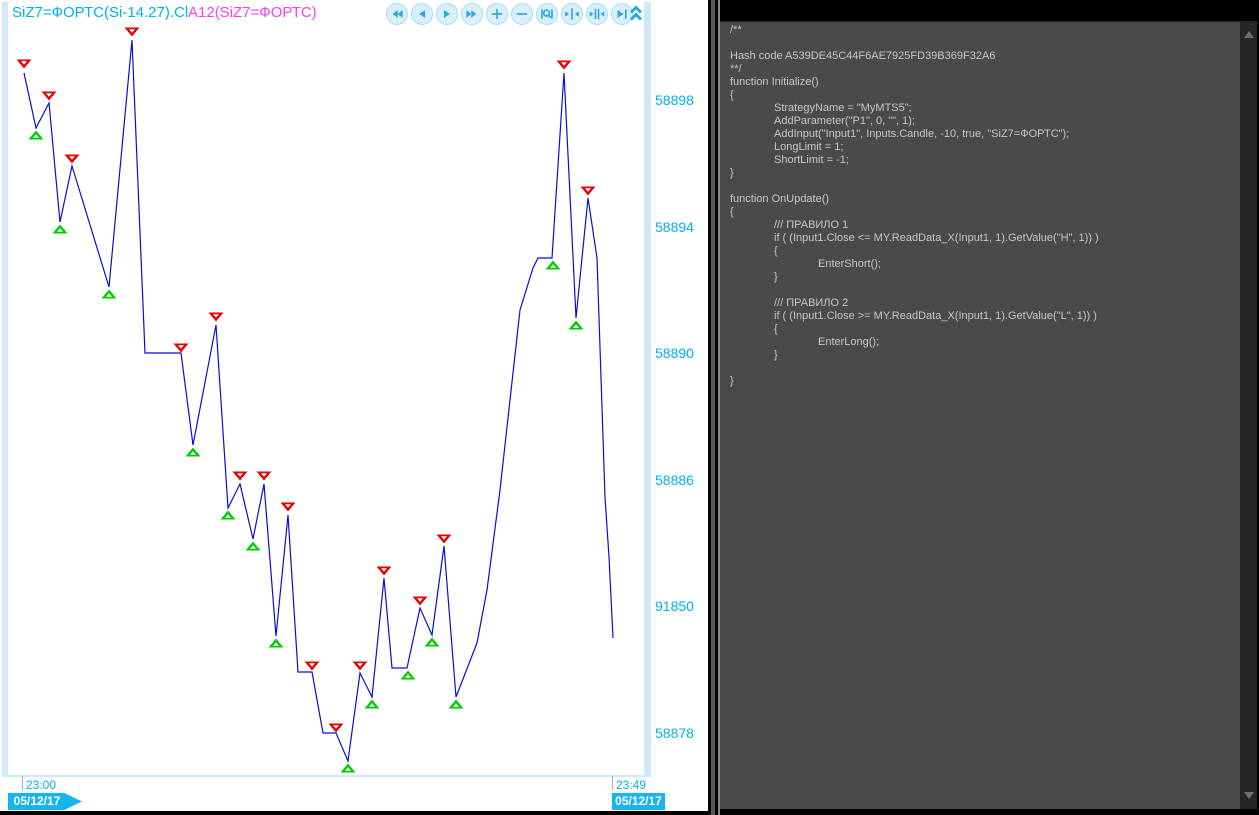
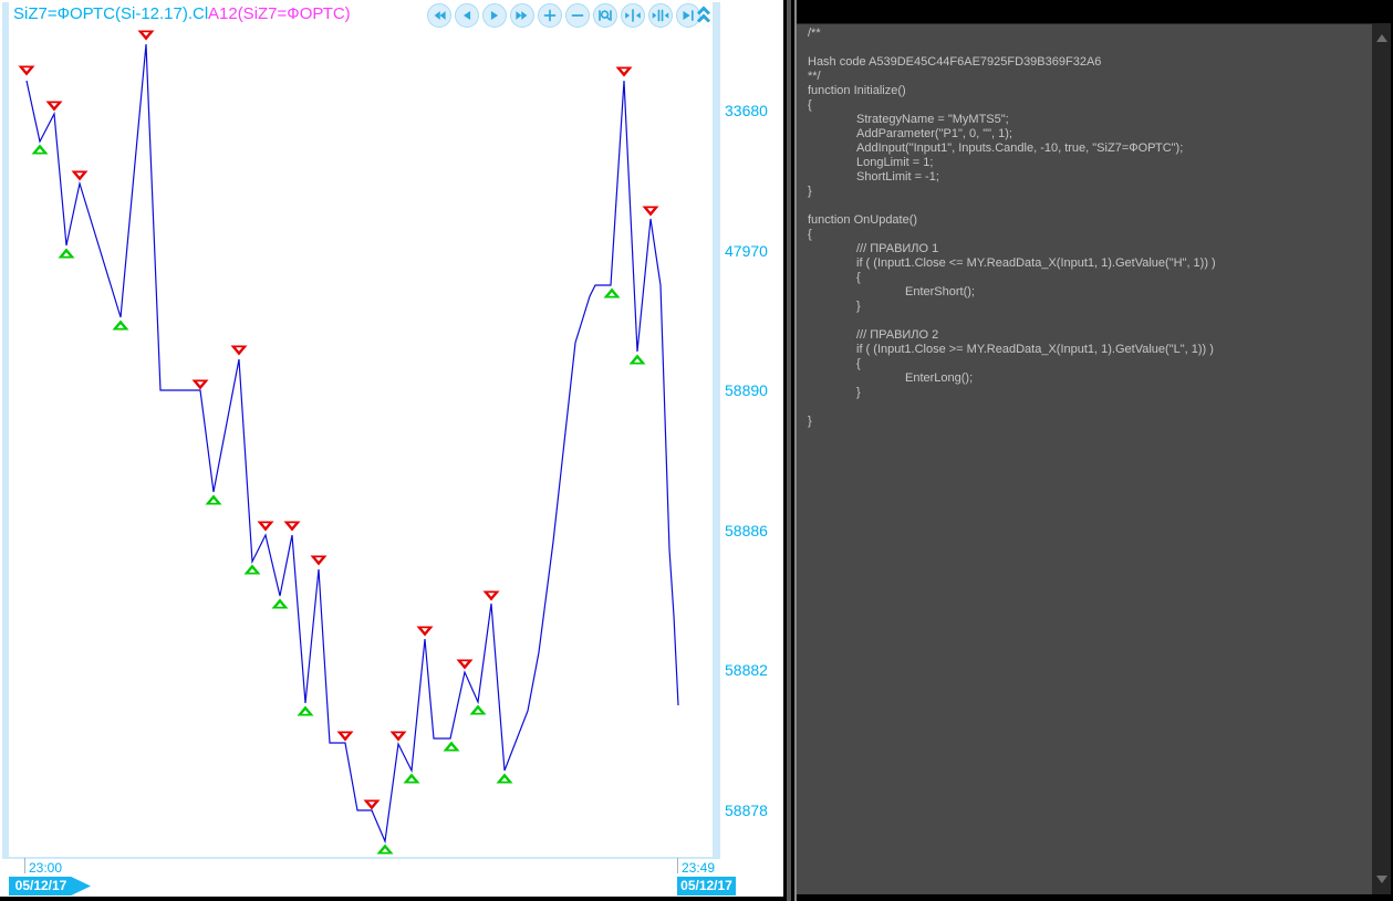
- SiZ7=ФОРТС(Si-14.27).Cl
+ SiZ7=ФОРТС(Si-12.17).Cl
  A12(SiZ7=ФОРТС)
- 58898
+ 33680
- 58894
+ 47970
  58890
  58886
- 91850
+ 58882
  58878
  23:00
  23:49
  05/12/17
  05/12/17
  /**
  Hash code A539DE45C44F6AE7925FD39B369F32A6
  **/
  function Initialize()
  {
  StrategyName = "MyMTS5";
  AddParameter("P1", 0, "", 1);
  AddInput("Input1", Inputs.Candle, -10, true, "SiZ7=ФОРТС");
  LongLimit = 1;
  ShortLimit = -1;
  }
  function OnUpdate()
  {
  /// ПРАВИЛО 1
  if ( (Input1.Close <= MY.ReadData_X(Input1, 1).GetValue("H", 1)) )
  {
  EnterShort();
  }
  /// ПРАВИЛО 2
  if ( (Input1.Close >= MY.ReadData_X(Input1, 1).GetValue("L", 1)) )
  {
  EnterLong();
  }
  }
